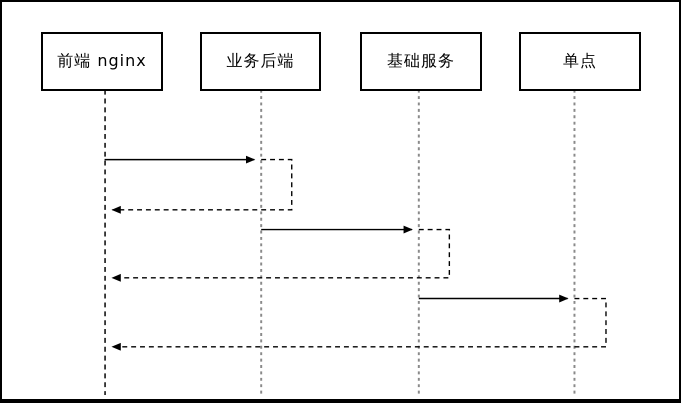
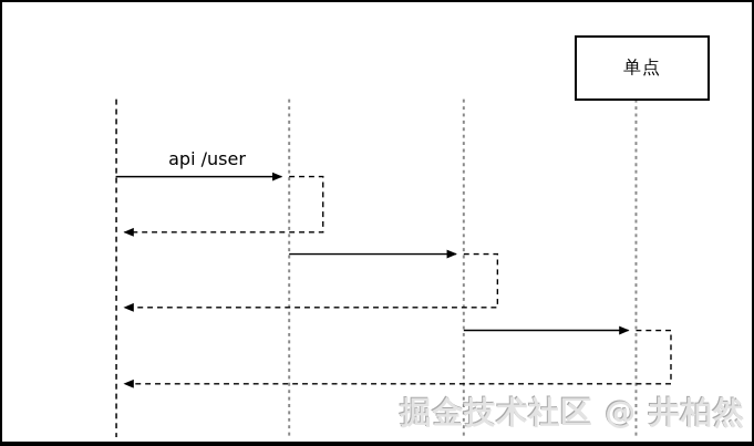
- 前端 nginx
- 业务后端
- 基础服务
  单点
+ api /user
+ 掘金技术社区 @ 井柏然
